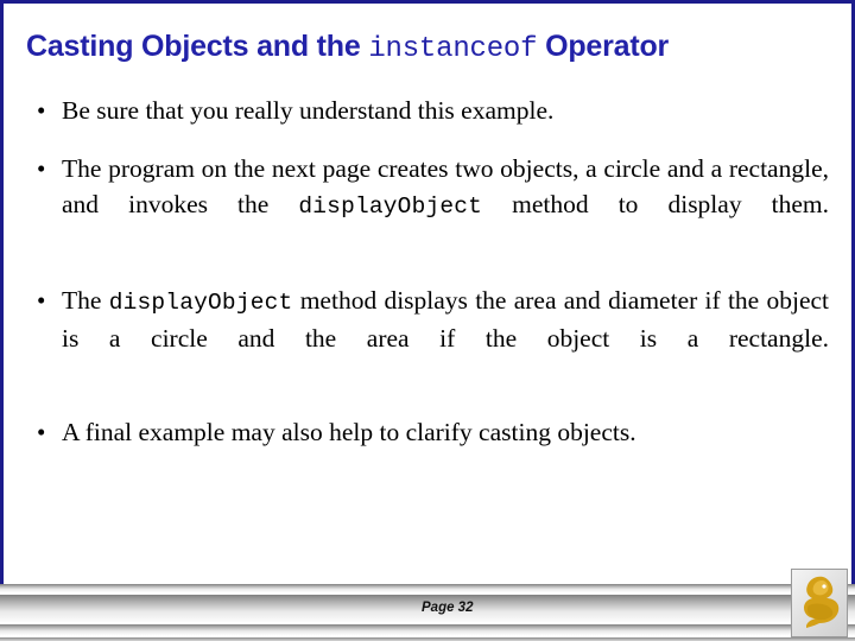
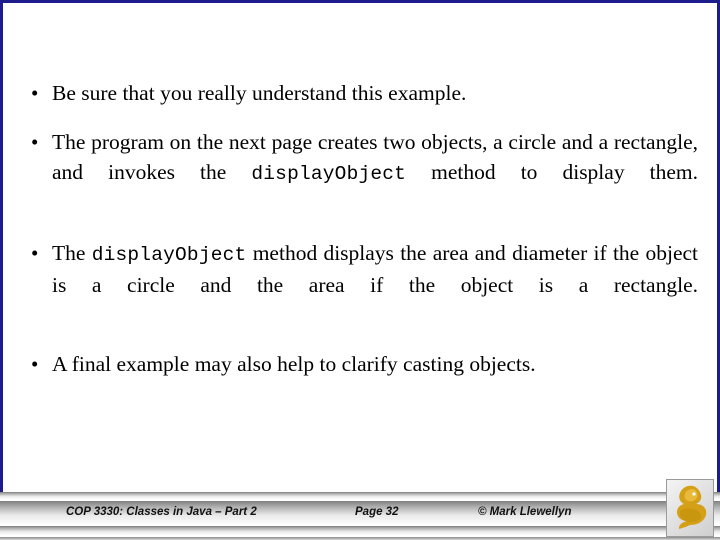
- Casting Objects and the instanceof Operator
  •
  Be sure that you really understand this example.
  •
  The program on the next page creates two objects, a circle and a rectangle, and invokes the displayObject method to display them.
  •
  The displayObject method displays the area and diameter if the object is a circle and the area if the object is a rectangle.
  •
  A final example may also help to clarify casting objects.
+ COP 3330: Classes in Java – Part 2
  Page 32
+ © Mark Llewellyn
